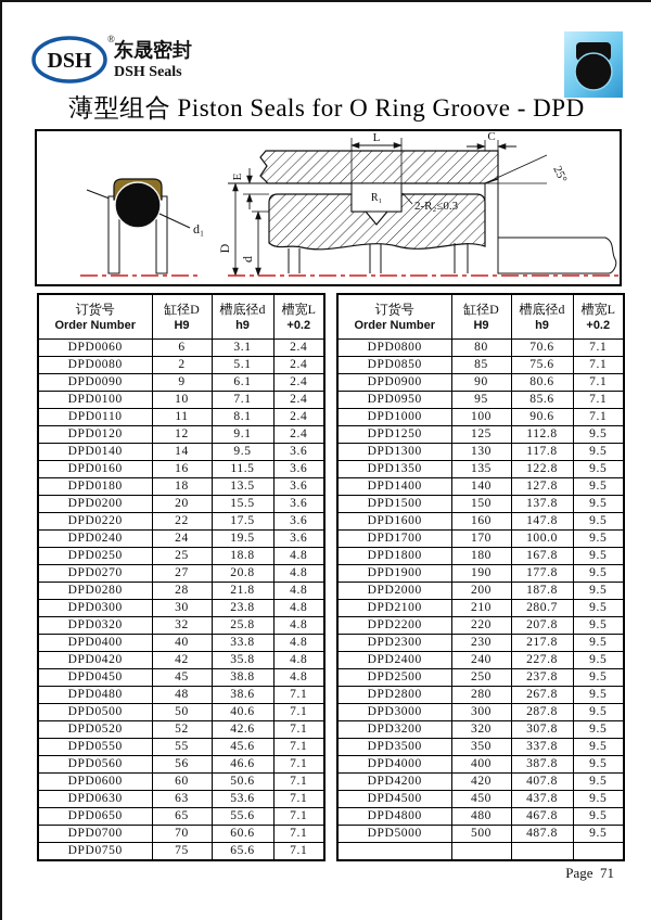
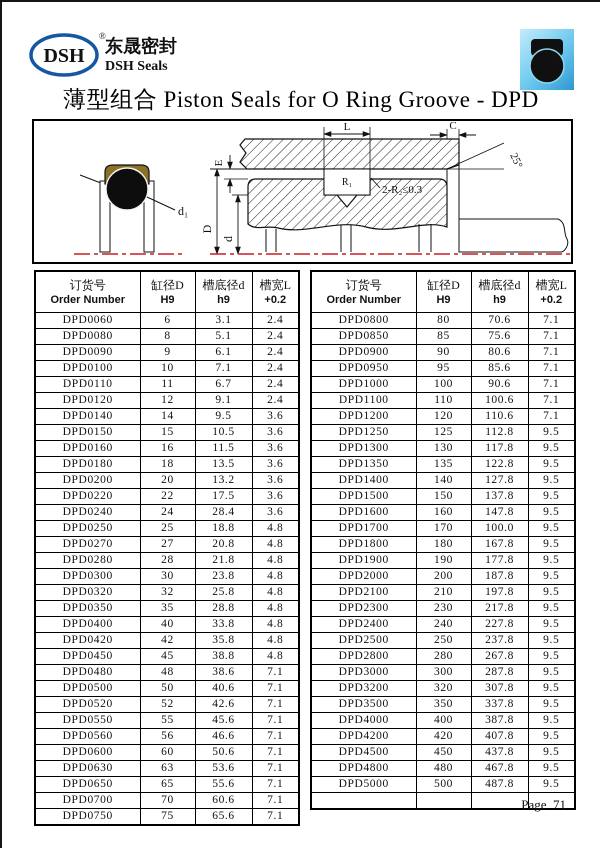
  DSH
  ®
  东晟密封
  DSH Seals
  薄型组合 Piston Seals for O Ring Groove - DPD
  d₁
  R₁
  2-R₂≤0.3
  L
  C
  订货号 Order Number	缸径D H9	槽底径d h9	槽宽L +0.2
  DPD0060	6	3.1	2.4
- DPD0080	2	5.1	2.4
+ DPD0080	8	5.1	2.4
  DPD0090	9	6.1	2.4
  DPD0100	10	7.1	2.4
- DPD0110	11	8.1	2.4
+ DPD0110	11	6.7	2.4
  DPD0120	12	9.1	2.4
  DPD0140	14	9.5	3.6
+ DPD0150	15	10.5	3.6
  DPD0160	16	11.5	3.6
  DPD0180	18	13.5	3.6
- DPD0200	20	15.5	3.6
+ DPD0200	20	13.2	3.6
  DPD0220	22	17.5	3.6
- DPD0240	24	19.5	3.6
+ DPD0240	24	28.4	3.6
  DPD0250	25	18.8	4.8
  DPD0270	27	20.8	4.8
  DPD0280	28	21.8	4.8
  DPD0300	30	23.8	4.8
  DPD0320	32	25.8	4.8
+ DPD0350	35	28.8	4.8
  DPD0400	40	33.8	4.8
  DPD0420	42	35.8	4.8
  DPD0450	45	38.8	4.8
  DPD0480	48	38.6	7.1
  DPD0500	50	40.6	7.1
  DPD0520	52	42.6	7.1
  DPD0550	55	45.6	7.1
  DPD0560	56	46.6	7.1
  DPD0600	60	50.6	7.1
  DPD0630	63	53.6	7.1
  DPD0650	65	55.6	7.1
  DPD0700	70	60.6	7.1
  DPD0750	75	65.6	7.1
  订货号 Order Number	缸径D H9	槽底径d h9	槽宽L +0.2
  DPD0800	80	70.6	7.1
  DPD0850	85	75.6	7.1
  DPD0900	90	80.6	7.1
  DPD0950	95	85.6	7.1
  DPD1000	100	90.6	7.1
+ DPD1100	110	100.6	7.1
+ DPD1200	120	110.6	7.1
  DPD1250	125	112.8	9.5
  DPD1300	130	117.8	9.5
  DPD1350	135	122.8	9.5
  DPD1400	140	127.8	9.5
  DPD1500	150	137.8	9.5
  DPD1600	160	147.8	9.5
  DPD1700	170	100.0	9.5
  DPD1800	180	167.8	9.5
  DPD1900	190	177.8	9.5
  DPD2000	200	187.8	9.5
- DPD2100	210	280.7	9.5
+ DPD2100	210	197.8	9.5
- DPD2200	220	207.8	9.5
  DPD2300	230	217.8	9.5
  DPD2400	240	227.8	9.5
  DPD2500	250	237.8	9.5
  DPD2800	280	267.8	9.5
  DPD3000	300	287.8	9.5
  DPD3200	320	307.8	9.5
  DPD3500	350	337.8	9.5
  DPD4000	400	387.8	9.5
  DPD4200	420	407.8	9.5
  DPD4500	450	437.8	9.5
  DPD4800	480	467.8	9.5
  DPD5000	500	487.8	9.5
  Page 71
